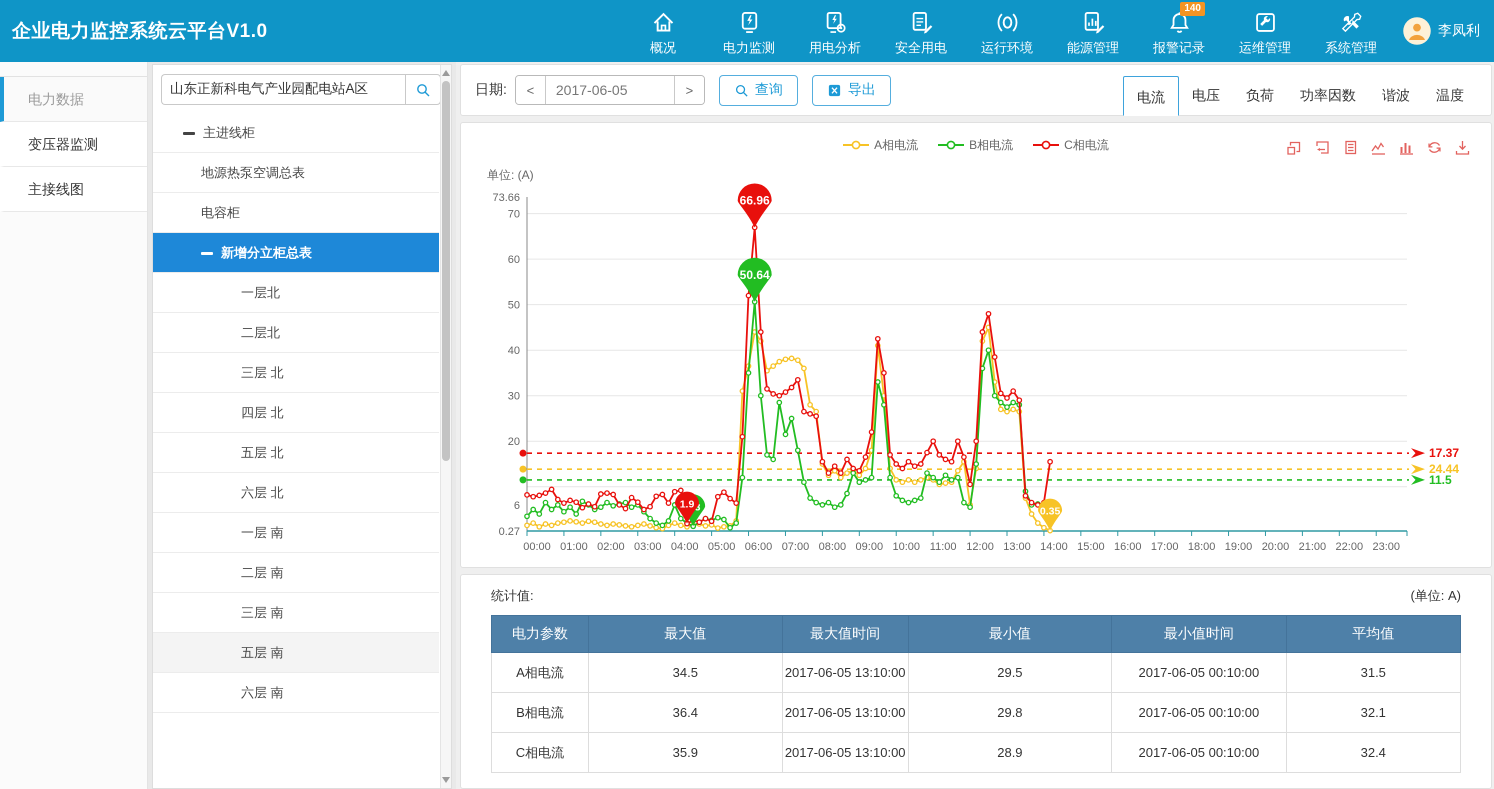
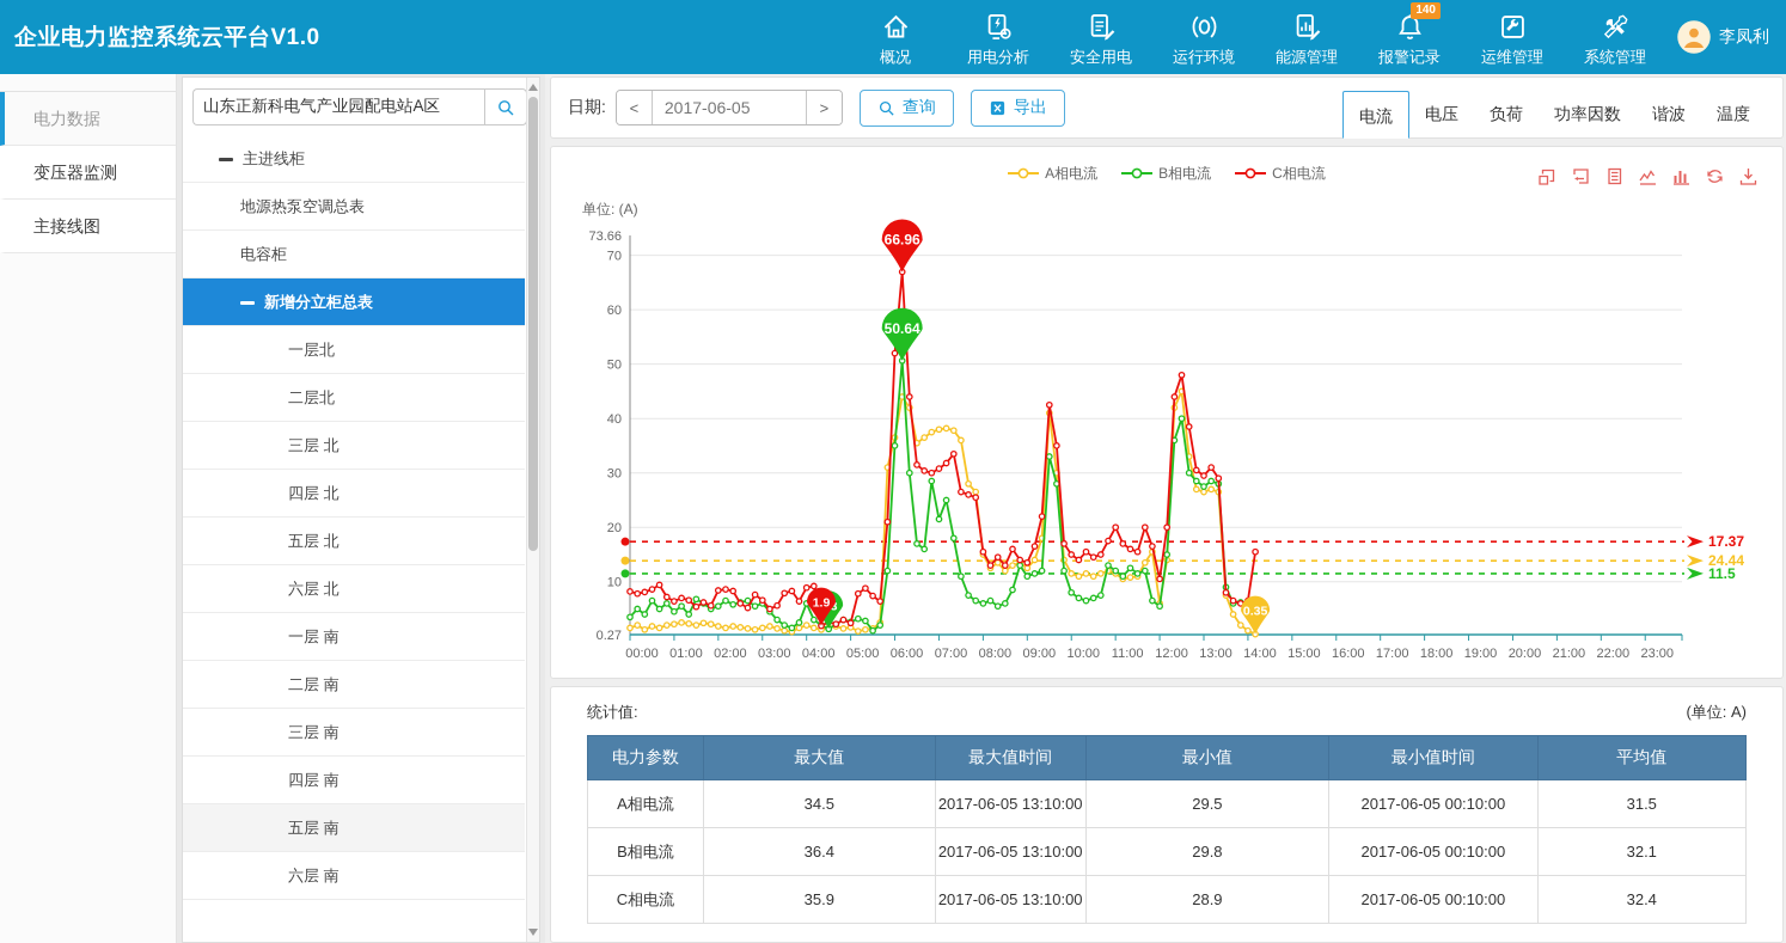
  企业电力监控系统云平台V1.0
  概况
- 电力监测
  用电分析
  安全用电
  运行环境
  能源管理
  140
  报警记录
  运维管理
  系统管理
  李凤利
  电力数据
  变压器监测
  主接线图
  山东正新科电气产业园配电站A区
  主进线柜
  地源热泵空调总表
  电容柜
  新增分立柜总表
  一层北
  二层北
  三层 北
  四层 北
  五层 北
  六层 北
  一层 南
  二层 南
  三层 南
+ 四层 南
  五层 南
  六层 南
  日期:
  <
  2017-06-05
  >
  查询
  导出
  电流
  电压
  负荷
  功率因数
  谐波
  温度
  A相电流
  B相电流
  C相电流
  单位: (A)
  73.66
  70
  60
  50
  40
  30
  20
- 6
+ 10
  0.27
  00:00
  01:00
  02:00
  03:00
  04:00
  05:00
  06:00
  07:00
  08:00
  09:00
  10:00
  11:00
  12:00
  13:00
  14:00
  15:00
  16:00
  17:00
  18:00
  19:00
  20:00
  21:00
  22:00
  23:00
  17.37
  24.44
  11.5
  1.9
  66.96
  50.64
  0.35
  统计值:
  (单位: A)
  	电力参数	最大值	最大值时间	最小值	最小值时间	平均值
  A相电流	34.5	2017-06-05 13:10:00	29.5	2017-06-05 00:10:00	31.5
  B相电流	36.4	2017-06-05 13:10:00	29.8	2017-06-05 00:10:00	32.1
  C相电流	35.9	2017-06-05 13:10:00	28.9	2017-06-05 00:10:00	32.4
